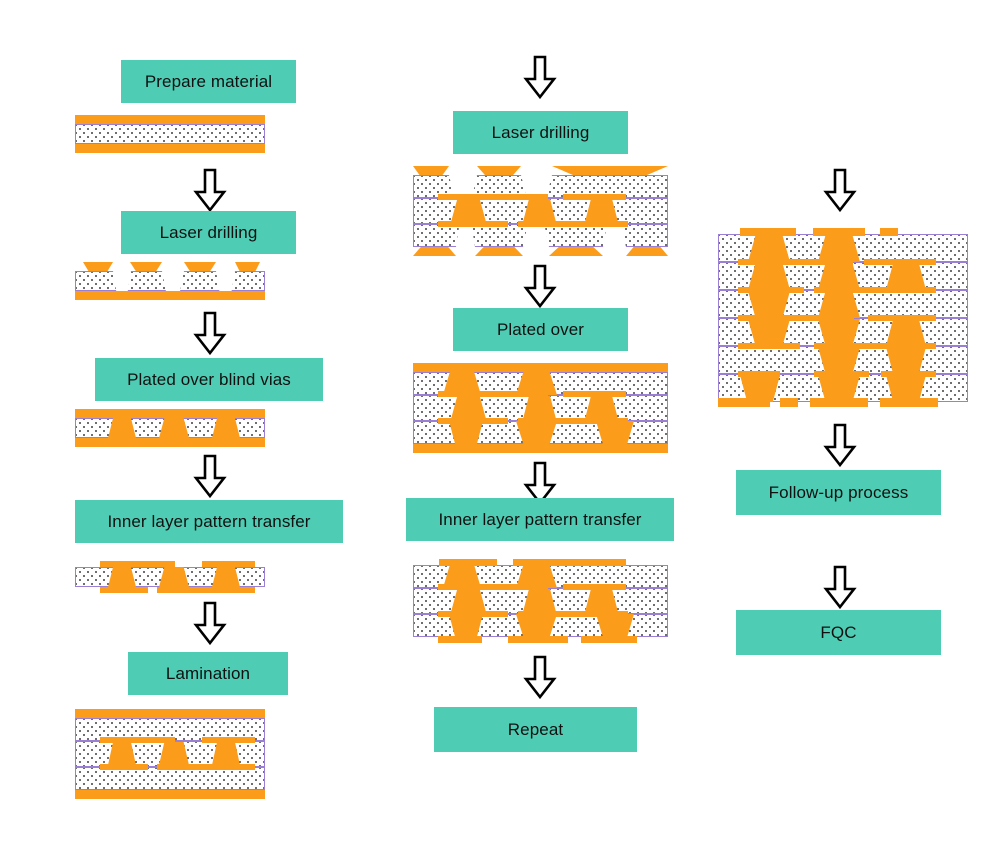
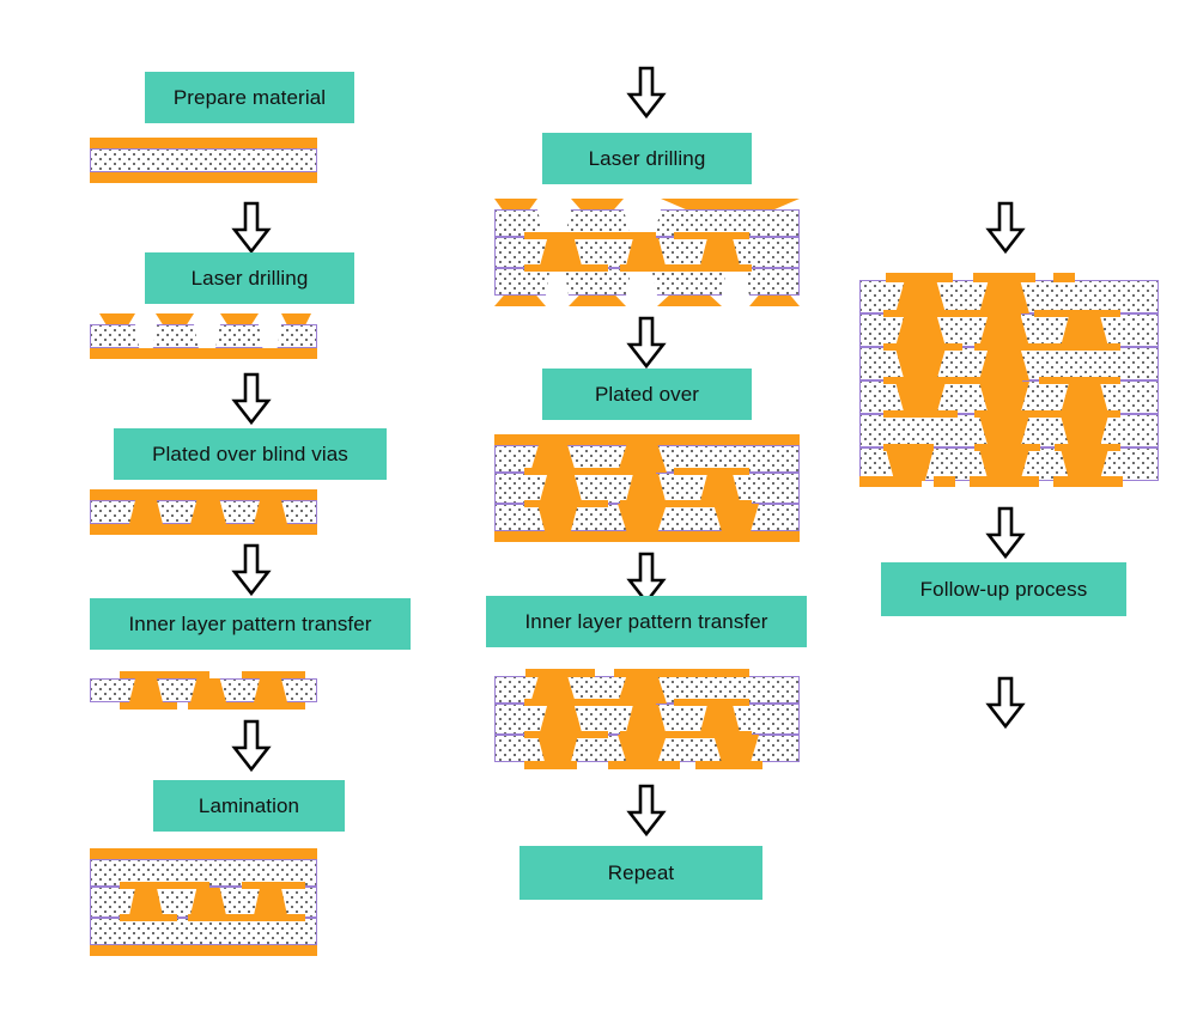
  Prepare material
  Laser drilling
  Plated over blind vias
  Inner layer pattern transfer
  Lamination
  Laser drilling
  Plated over
  Inner layer pattern transfer
  Repeat
  Follow-up process
- FQC
